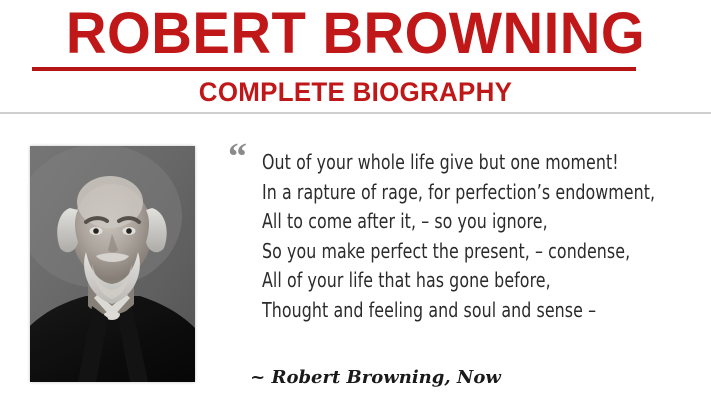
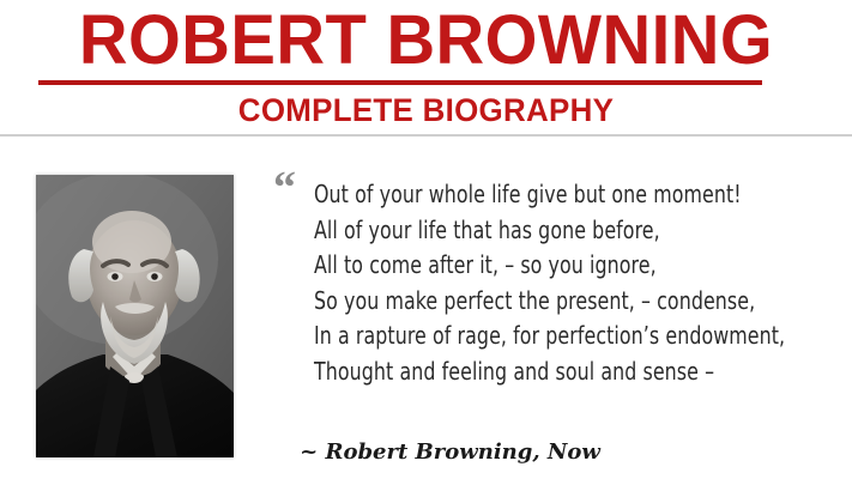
  ROBERT BROWNING
  COMPLETE BIOGRAPHY
  “
  Out of your whole life give but one moment!
- In a rapture of rage, for perfection’s endowment,
+ All of your life that has gone before,
  All to come after it, – so you ignore,
  So you make perfect the present, – condense,
- All of your life that has gone before,
+ In a rapture of rage, for perfection’s endowment,
  Thought and feeling and soul and sense –
  ~ Robert Browning, Now
